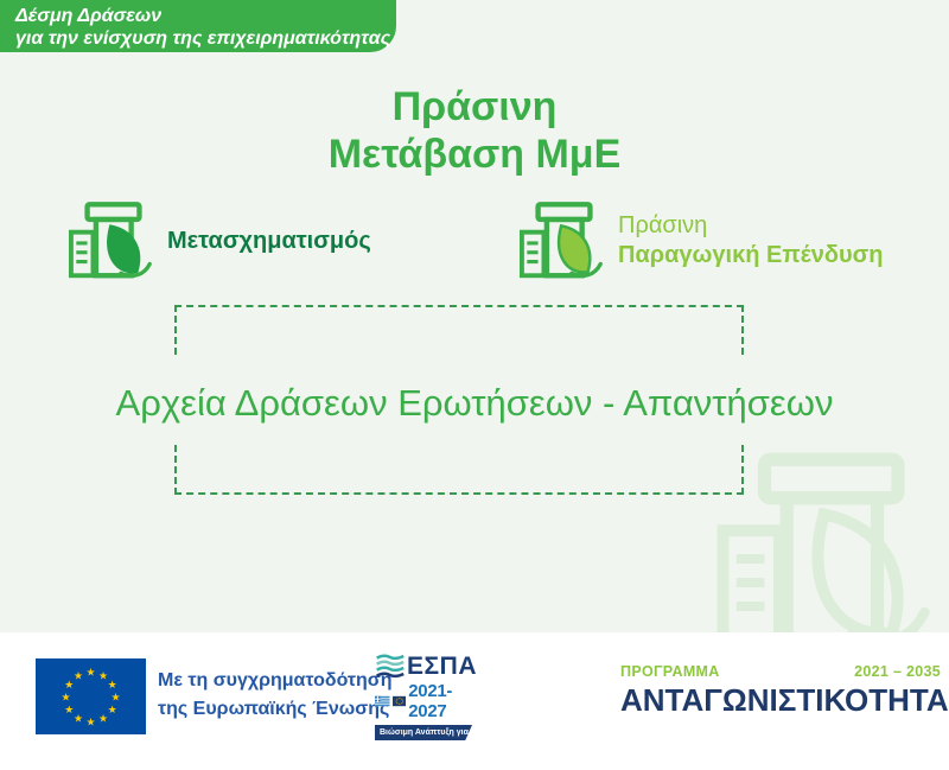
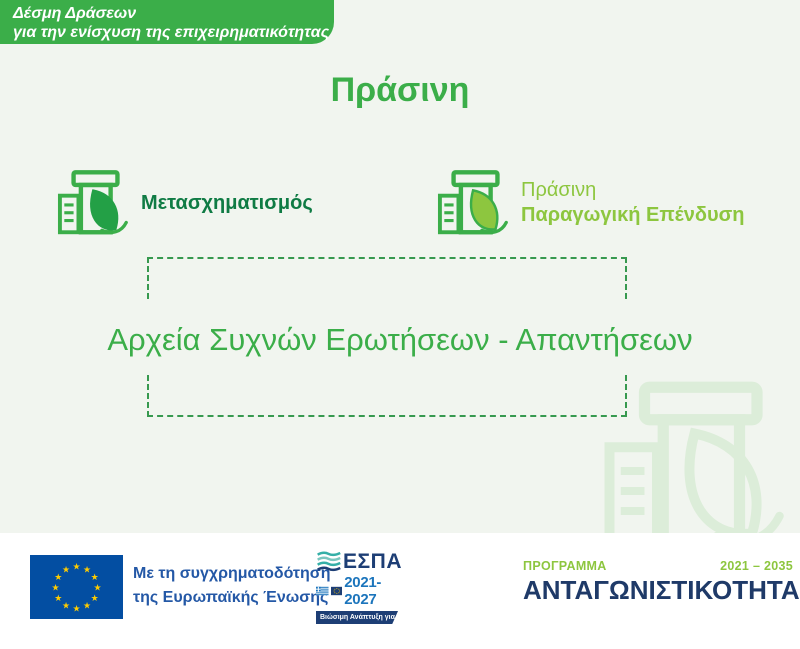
  Δέσμη Δράσεων
  για την ενίσχυση της επιχειρηματικότητας
  Πράσινη
- Μετάβαση ΜμΕ
  Μετασχηματισμός
  Πράσινη
  Παραγωγική Επένδυση
- Αρχεία Δράσεων Ερωτήσεων - Απαντήσεων
+ Αρχεία Συχνών Ερωτήσεων - Απαντήσεων
  ★
  ★
  ★
  ★
  ★
  ★
  ★
  ★
  ★
  ★
  ★
  ★
  Με τη συγχρηματοδότηση
  της Ευρωπαϊκής Ένωσης
  ΕΣΠΑ
  2021-2027
  ΠΡΟΓΡΑΜΜΑ
  2021 – 2035
  ΑΝΤΑΓΩΝΙΣΤΙΚΟΤΗΤΑ
